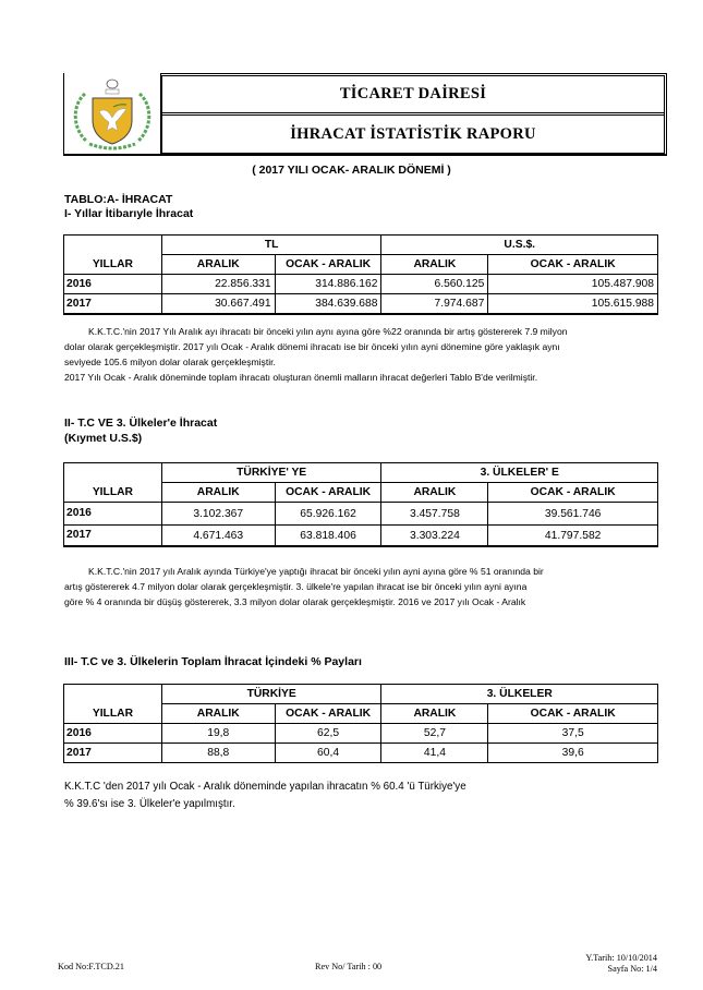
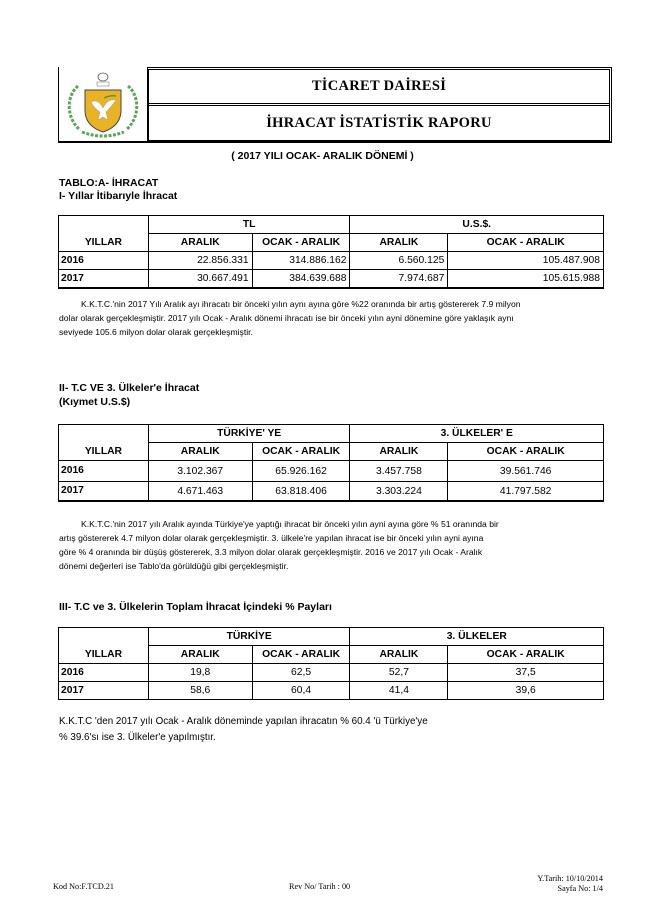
  TİCARET DAİRESİ
  İHRACAT İSTATİSTİK RAPORU
  ( 2017 YILI OCAK- ARALIK DÖNEMİ )
  TABLO:A- İHRACAT
  I- Yıllar İtibarıyle İhracat
  YILLAR	TL	U.S.$.
  ARALIK	OCAK - ARALIK	ARALIK	OCAK - ARALIK
  2016	22.856.331	314.886.162	6.560.125	105.487.908
  2017	30.667.491	384.639.688	7.974.687	105.615.988
  K.K.T.C.'nin 2017 Yılı Aralık ayı ihracatı bir önceki yılın aynı ayına göre %22 oranında bir artış göstererek 7.9 milyon
  dolar olarak gerçekleşmiştir. 2017 yılı Ocak - Aralık dönemi ihracatı ise bir önceki yılın ayni dönemine göre yaklaşık aynı
  seviyede 105.6 milyon dolar olarak gerçekleşmiştir.
- 2017 Yılı Ocak - Aralık döneminde toplam ihracatı oluşturan önemli malların ihracat değerleri Tablo B'de verilmiştir.
  II- T.C VE 3. Ülkeler'e İhracat
  (Kıymet U.S.$)
  YILLAR	TÜRKİYE' YE	3. ÜLKELER' E
  ARALIK	OCAK - ARALIK	ARALIK	OCAK - ARALIK
  2016	3.102.367	65.926.162	3.457.758	39.561.746
  2017	4.671.463	63.818.406	3.303.224	41.797.582
  K.K.T.C.'nin 2017 yılı Aralık ayında Türkiye'ye yaptığı ihracat bir önceki yılın ayni ayına göre % 51 oranında bir
  artış göstererek 4.7 milyon dolar olarak gerçekleşmiştir. 3. ülkele're yapılan ihracat ise bir önceki yılın ayni ayına
  göre % 4 oranında bir düşüş göstererek, 3.3 milyon dolar olarak gerçekleşmiştir. 2016 ve 2017 yılı Ocak - Aralık
+ dönemi değerleri ise Tablo'da görüldüğü gibi gerçekleşmiştir.
  III- T.C ve 3. Ülkelerin Toplam İhracat İçindeki % Payları
  YILLAR	TÜRKİYE	3. ÜLKELER
  ARALIK	OCAK - ARALIK	ARALIK	OCAK - ARALIK
  2016	19,8	62,5	52,7	37,5
- 2017	88,8	60,4	41,4	39,6
+ 2017	58,6	60,4	41,4	39,6
  K.K.T.C 'den 2017 yılı Ocak - Aralık döneminde yapılan ihracatın % 60.4 'ü Türkiye'ye
  % 39.6'sı ise 3. Ülkeler'e yapılmıştır.
  Kod No:F.TCD.21
  Rev No/ Tarih : 00
  Y.Tarih: 10/10/2014
  Sayfa No: 1/4
